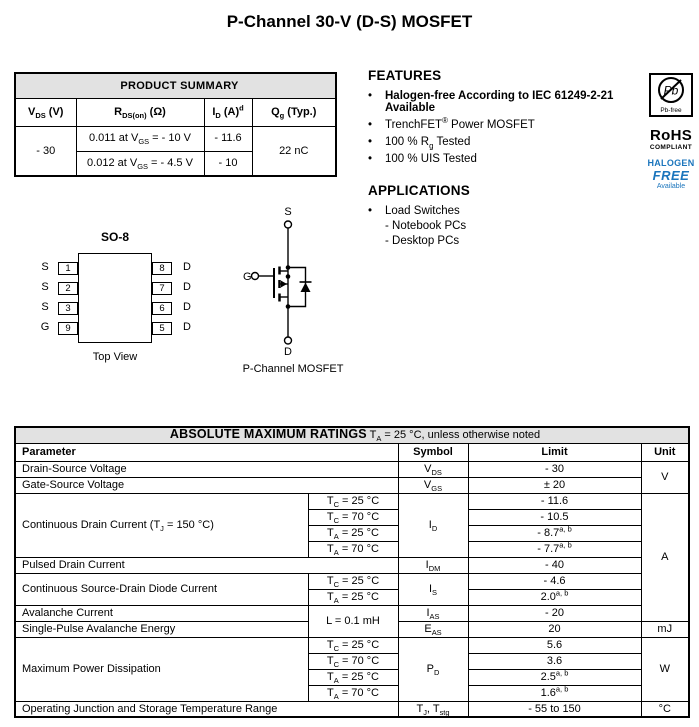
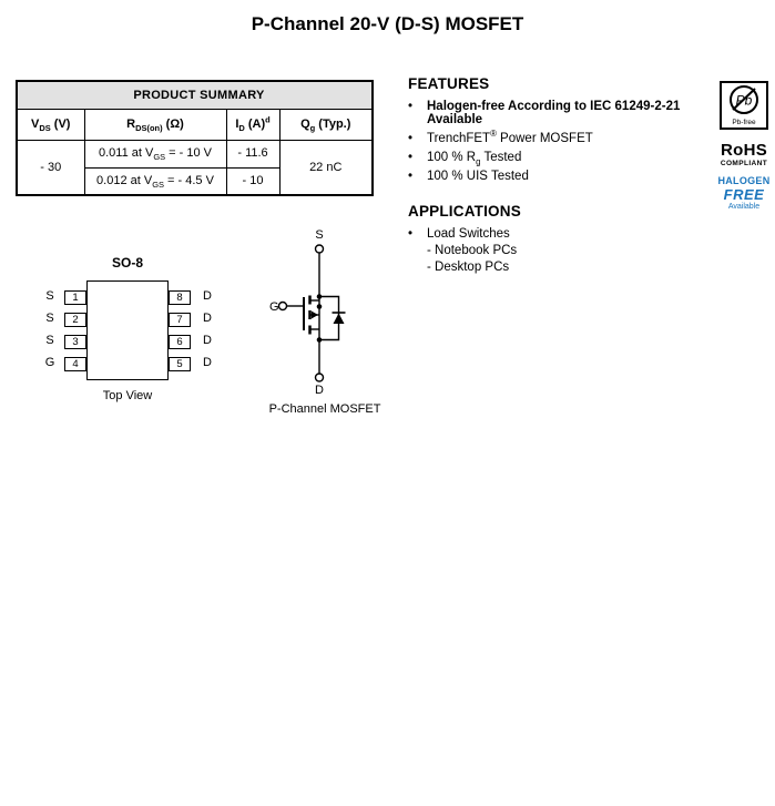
- P-Channel 30-V (D-S) MOSFET
+ P-Channel 20-V (D-S) MOSFET
  PRODUCT SUMMARY
  VDS (V)	RDS(on) (Ω)	ID (A)d	Qg (Typ.)
  - 30	0.011 at VGS = - 10 V	- 11.6	22 nC
  0.012 at VGS = - 4.5 V	- 10
  FEATURES
  •
  Halogen-free According to IEC 61249-2-21 Available
  •
  TrenchFET® Power MOSFET
  •
  100 % Rg Tested
  •
  100 % UIS Tested
  Pb
  RoHS
  HALOGEN
  FREE
  APPLICATIONS
  •
  Load Switches
  - Notebook PCs
  - Desktop PCs
  SO-8
  S
  S
  S
  G
  1
  2
  3
- 9
+ 4
  8
  7
  6
  5
  D
  D
  D
  D
  Top View
  S
  G
  D
  P-Channel MOSFET
- ABSOLUTE MAXIMUM RATINGS TA = 25 °C, unless otherwise noted
- Parameter	Symbol	Limit	Unit
- Drain-Source Voltage	VDS	- 30	V
- Gate-Source Voltage	VGS	± 20
- Continuous Drain Current (TJ = 150 °C)	TC = 25 °C	ID	- 11.6	A
- TC = 70 °C	- 10.5
- TA = 25 °C	- 8.7a, b
- TA = 70 °C	- 7.7a, b
- Pulsed Drain Current	IDM	- 40
- Continuous Source-Drain Diode Current	TC = 25 °C	IS	- 4.6
- TA = 25 °C	2.0a, b
- Avalanche Current	L = 0.1 mH	IAS	- 20
- Single-Pulse Avalanche Energy	EAS	20	mJ
- Maximum Power Dissipation	TC = 25 °C	PD	5.6	W
- TC = 70 °C	3.6
- TA = 25 °C	2.5a, b
- TA = 70 °C	1.6a, b
- Operating Junction and Storage Temperature Range	TJ, Tstg	- 55 to 150	°C
